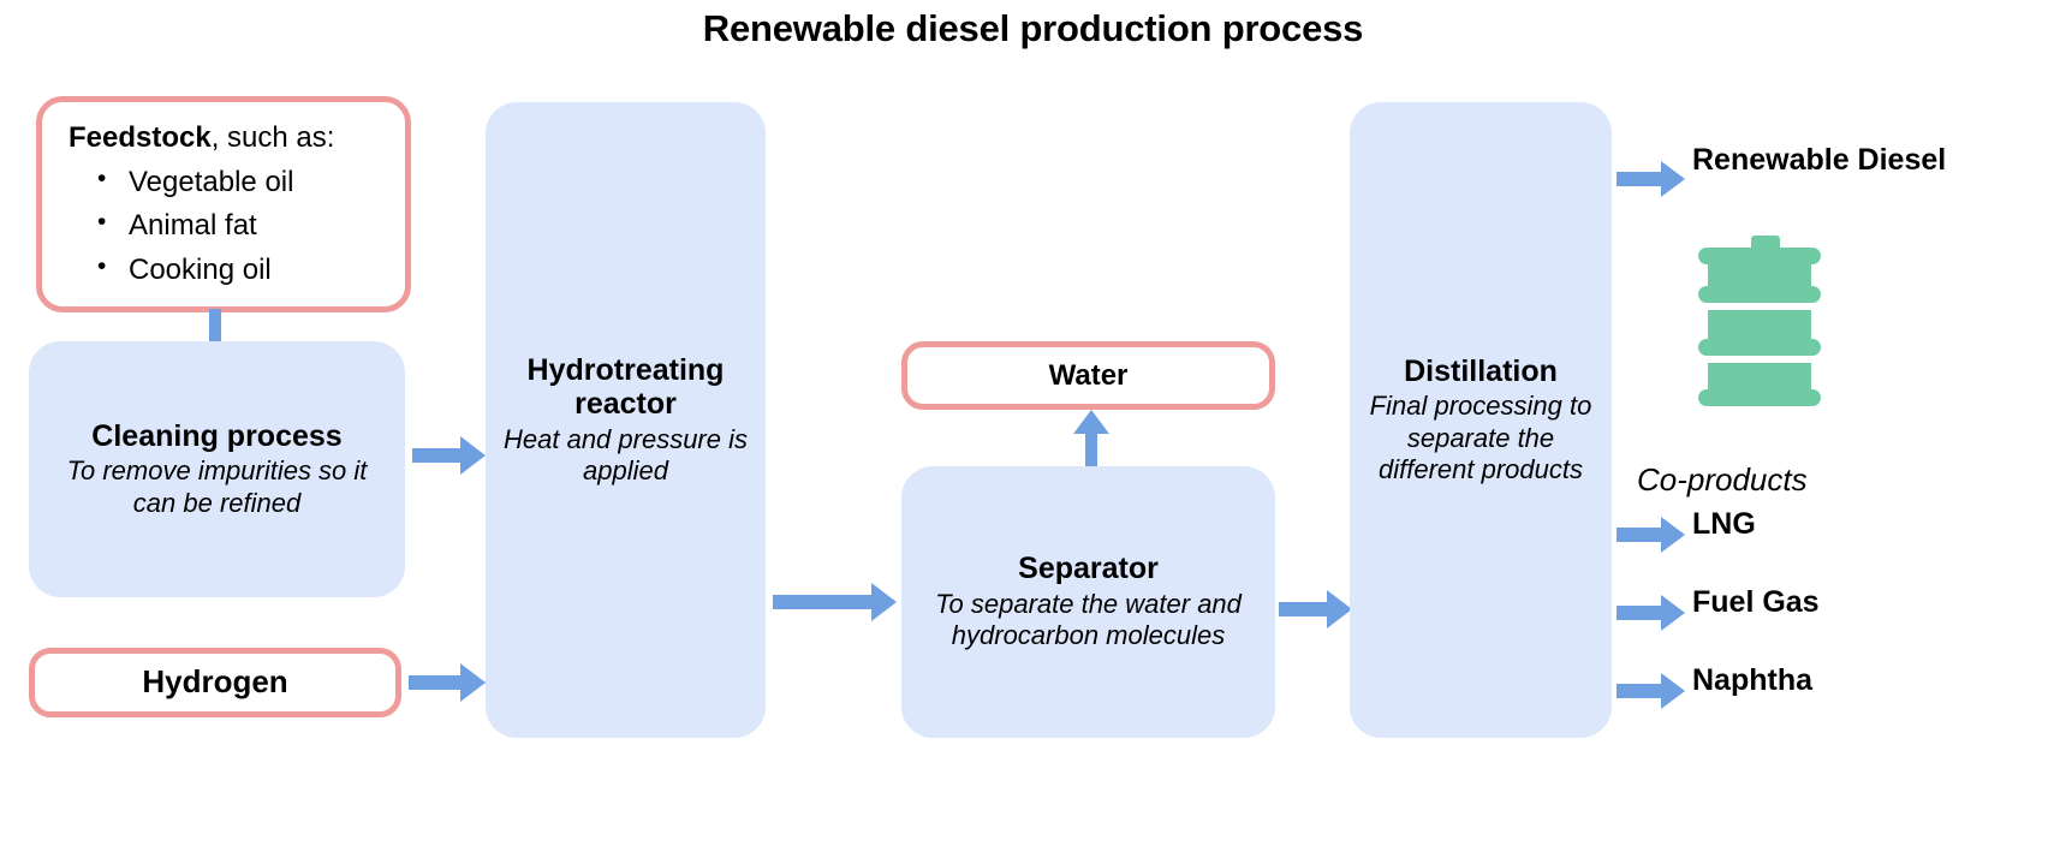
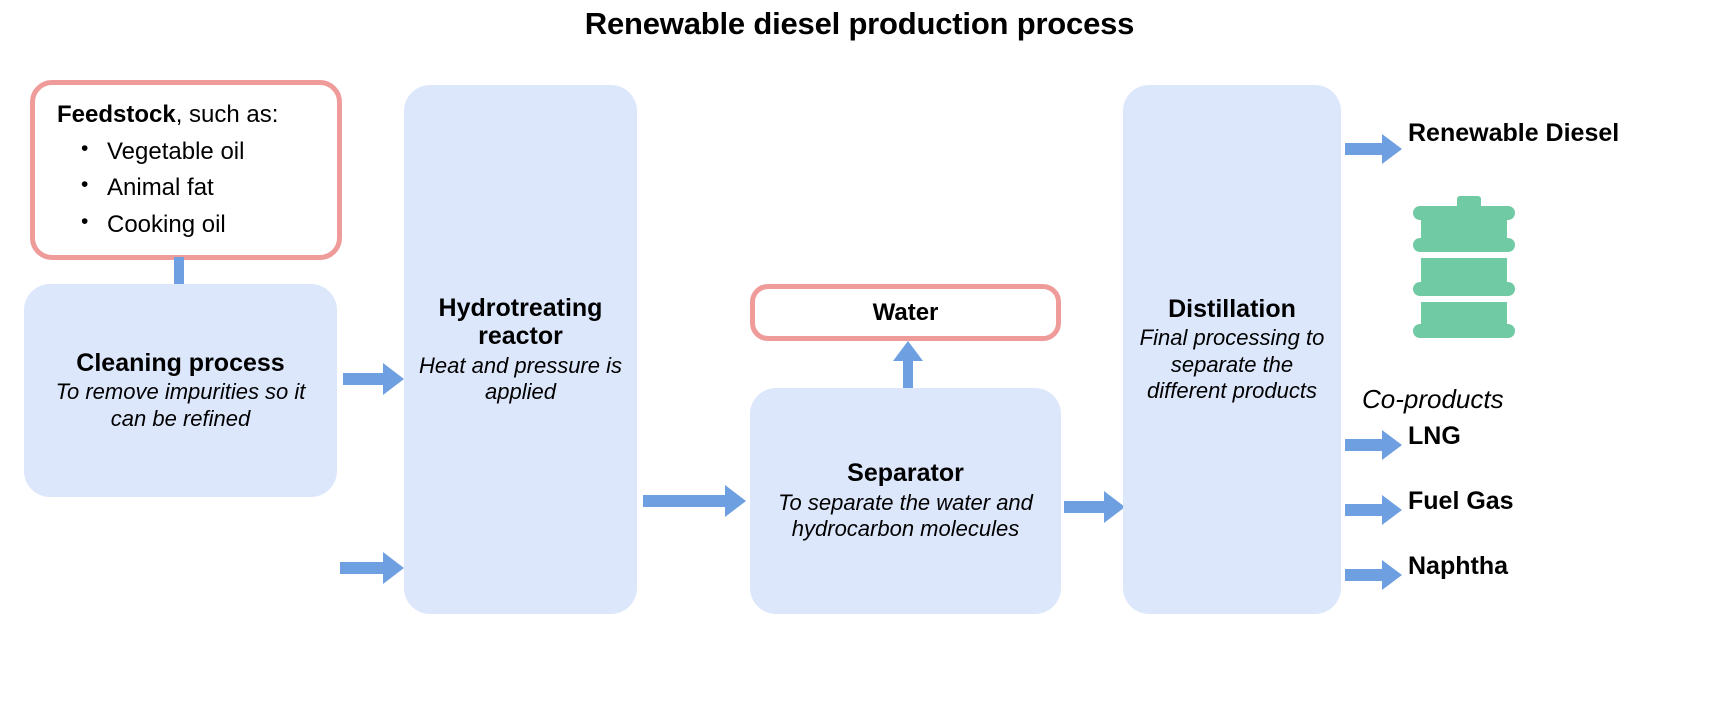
  Renewable diesel production process
  Feedstock, such as:
  Vegetable oil
  Animal fat
  Cooking oil
  Cleaning process
  To remove impurities so it can be refined
- Hydrogen
  Hydrotreating reactor
  Heat and pressure is applied
  Water
  Separator
  To separate the water and hydrocarbon molecules
  Distillation
  Final processing to separate the different products
  Renewable Diesel
  Co-products
  LNG
  Fuel Gas
  Naphtha
